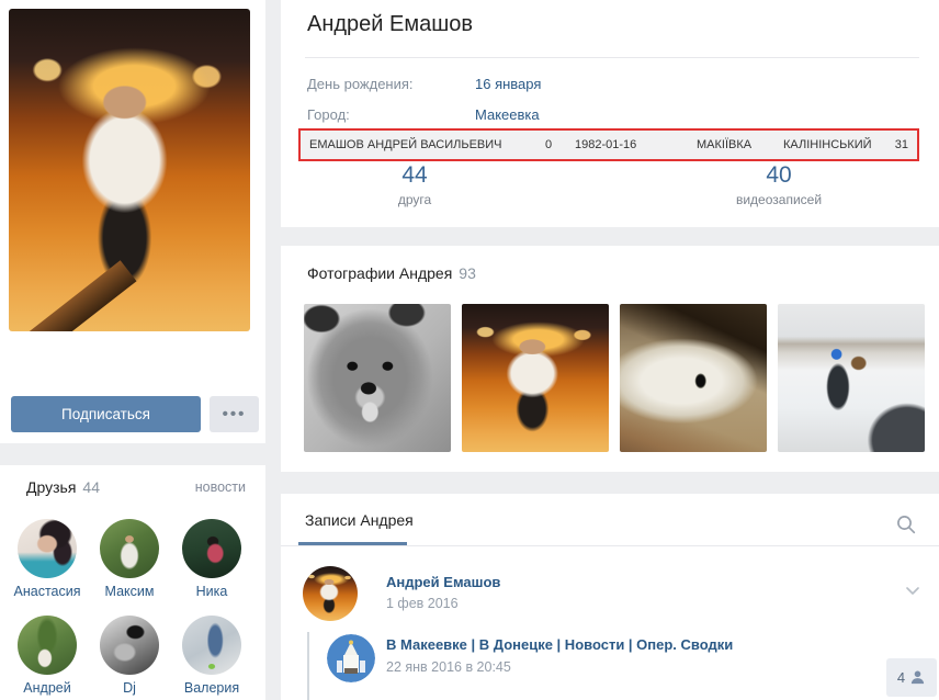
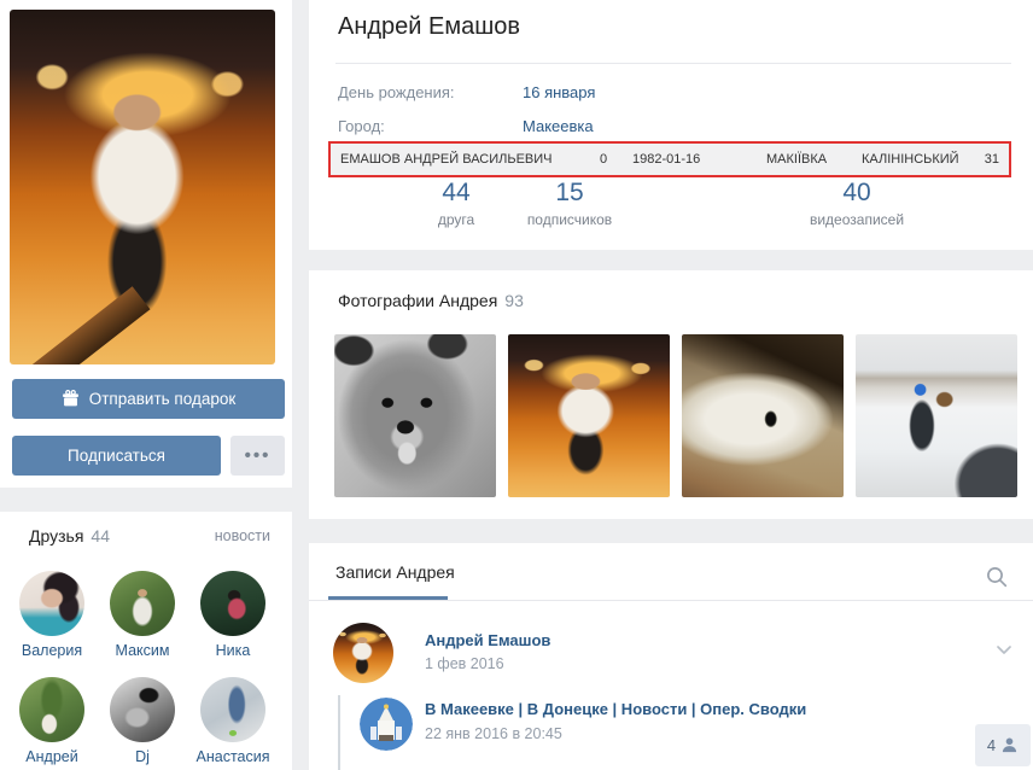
+ Отправить подарок
  Подписаться
  •••
  Друзья 44
  новости
- Анастасия
+ Валерия
  Максим
  Ника
  Андрей
  Dj
- Валерия
+ Анастасия
  Андрей Емашов
  День рождения:
  16 января
  Город:
  Макеевка
  ЕМАШОВ АНДРЕЙ ВАСИЛЬЕВИЧ
  0
  1982-01-16
  МАКІЇВКА
  КАЛІНІНСЬКИЙ
  31
  44
  друга
+ 15
+ подписчиков
  40
  видеозаписей
  Фотографии Андрея 93
  Записи Андрея
  Андрей Емашов
  1 фев 2016
  В Макеевке | В Донецке | Новости | Опер. Сводки
  22 янв 2016 в 20:45
  4
